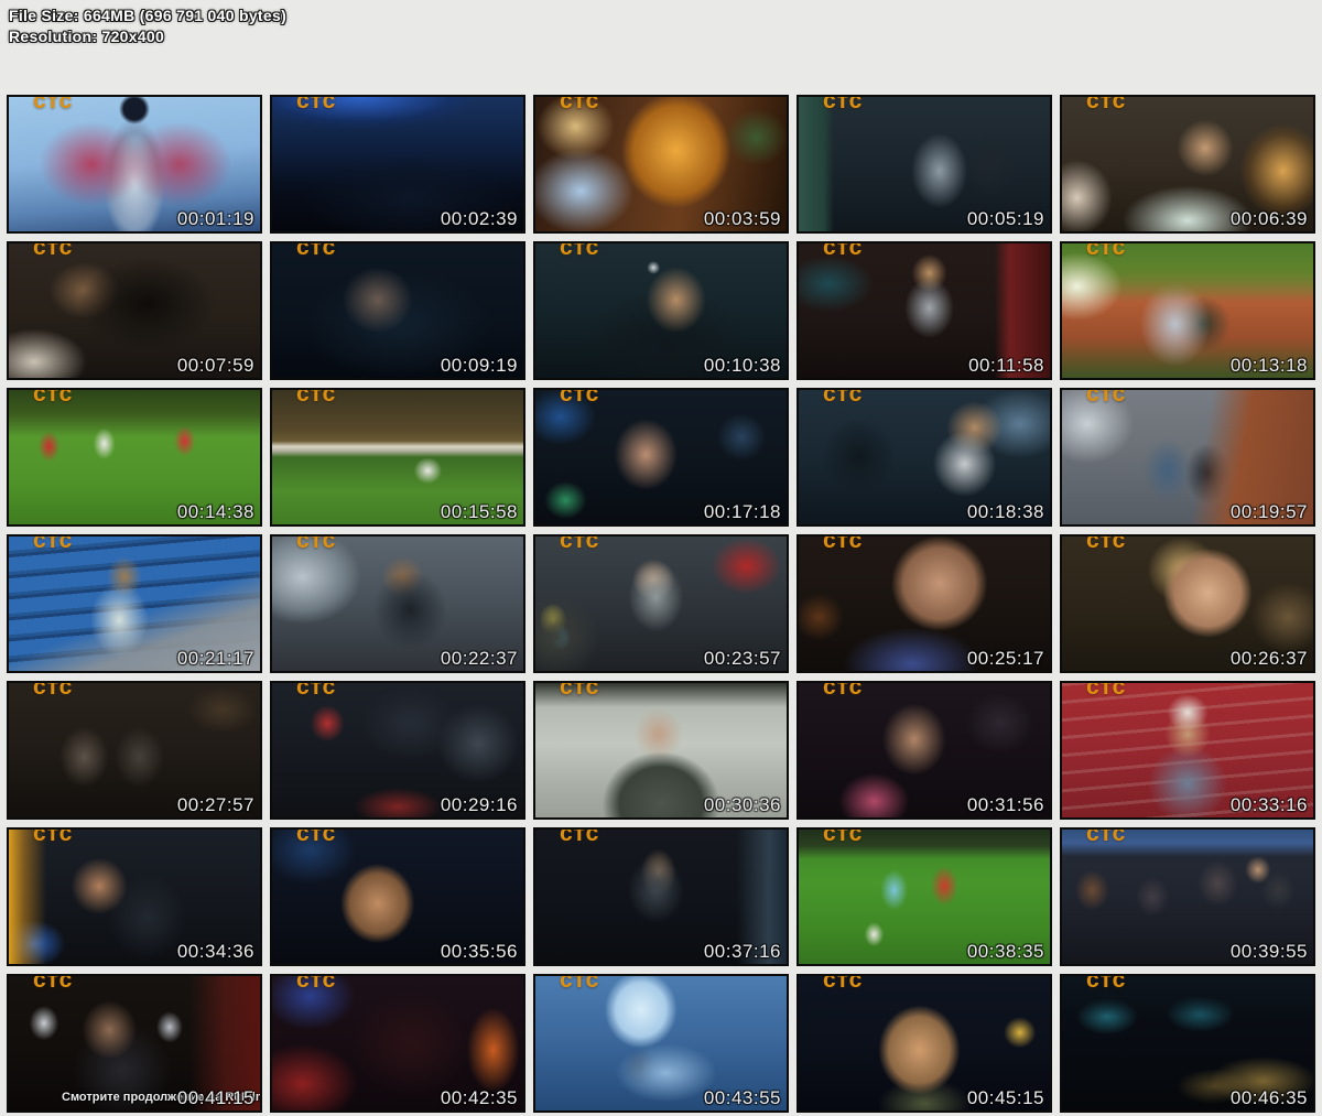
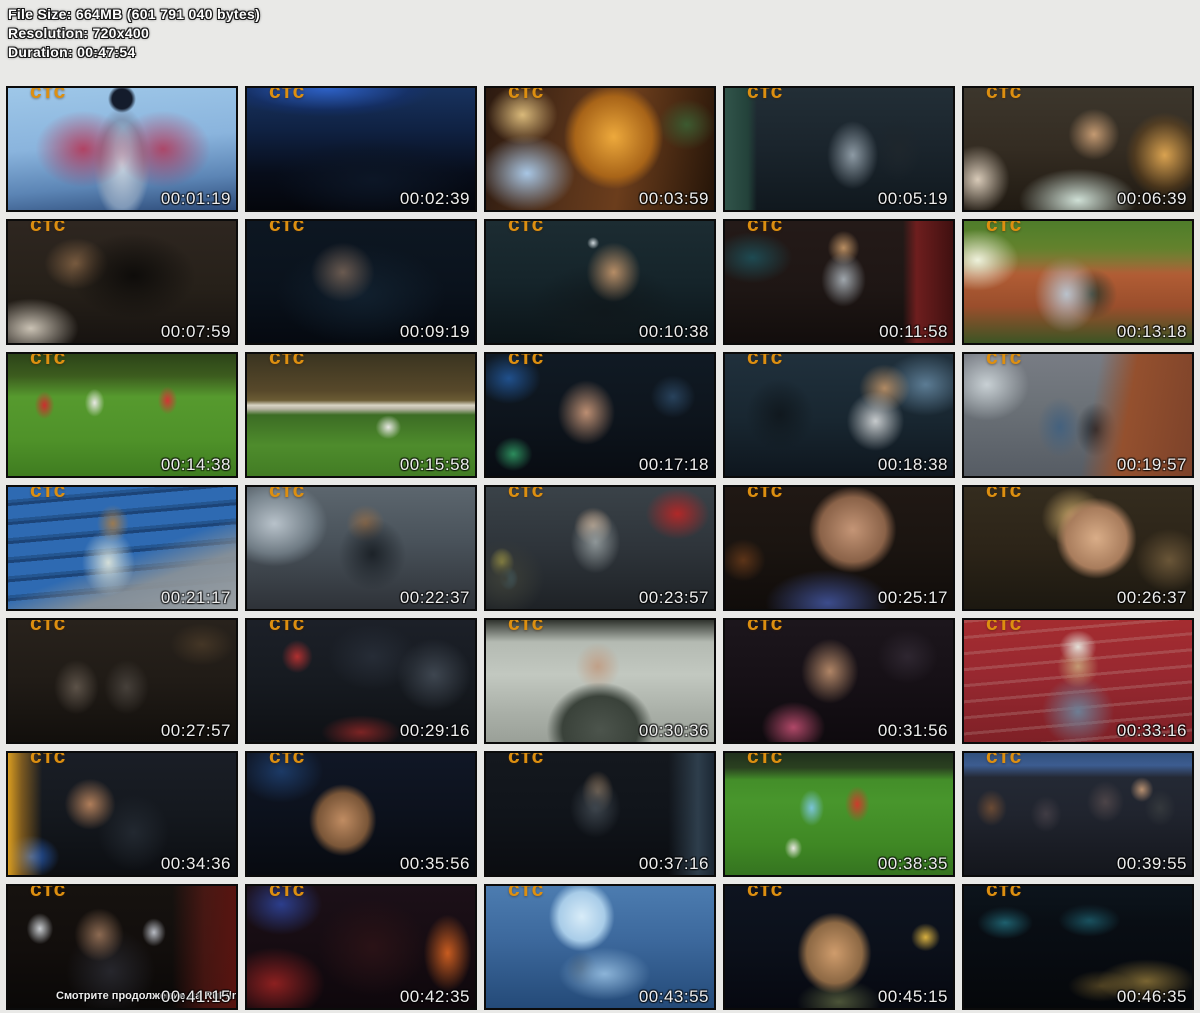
- File Size: 664MB (696 791 040 bytes)
+ File Size: 664MB (601 791 040 bytes)
  Resolution: 720x400
+ Duration: 00:47:54
  стс
  00:01:19
  стс
  00:02:39
  стс
  00:03:59
  стс
  00:05:19
  стс
  00:06:39
  стс
  00:07:59
  стс
  00:09:19
  стс
  00:10:38
  стс
  00:11:58
  стс
  00:13:18
  стс
  00:14:38
  стс
  00:15:58
  стс
  00:17:18
  стс
  00:18:38
  стс
  00:19:57
  стс
  00:21:17
  стс
  00:22:37
  стс
  00:23:57
  стс
  00:25:17
  стс
  00:26:37
  стс
  00:27:57
  стс
  00:29:16
  стс
  00:30:36
  стс
  00:31:56
  стс
  00:33:16
  стс
  00:34:36
  стс
  00:35:56
  стс
  00:37:16
  стс
  00:38:35
  стс
  00:39:55
  стс
  Смотрите продолжение на RuFil
  00:41:15
  стс
  00:42:35
  стс
  00:43:55
  стс
  00:45:15
  стс
  00:46:35
